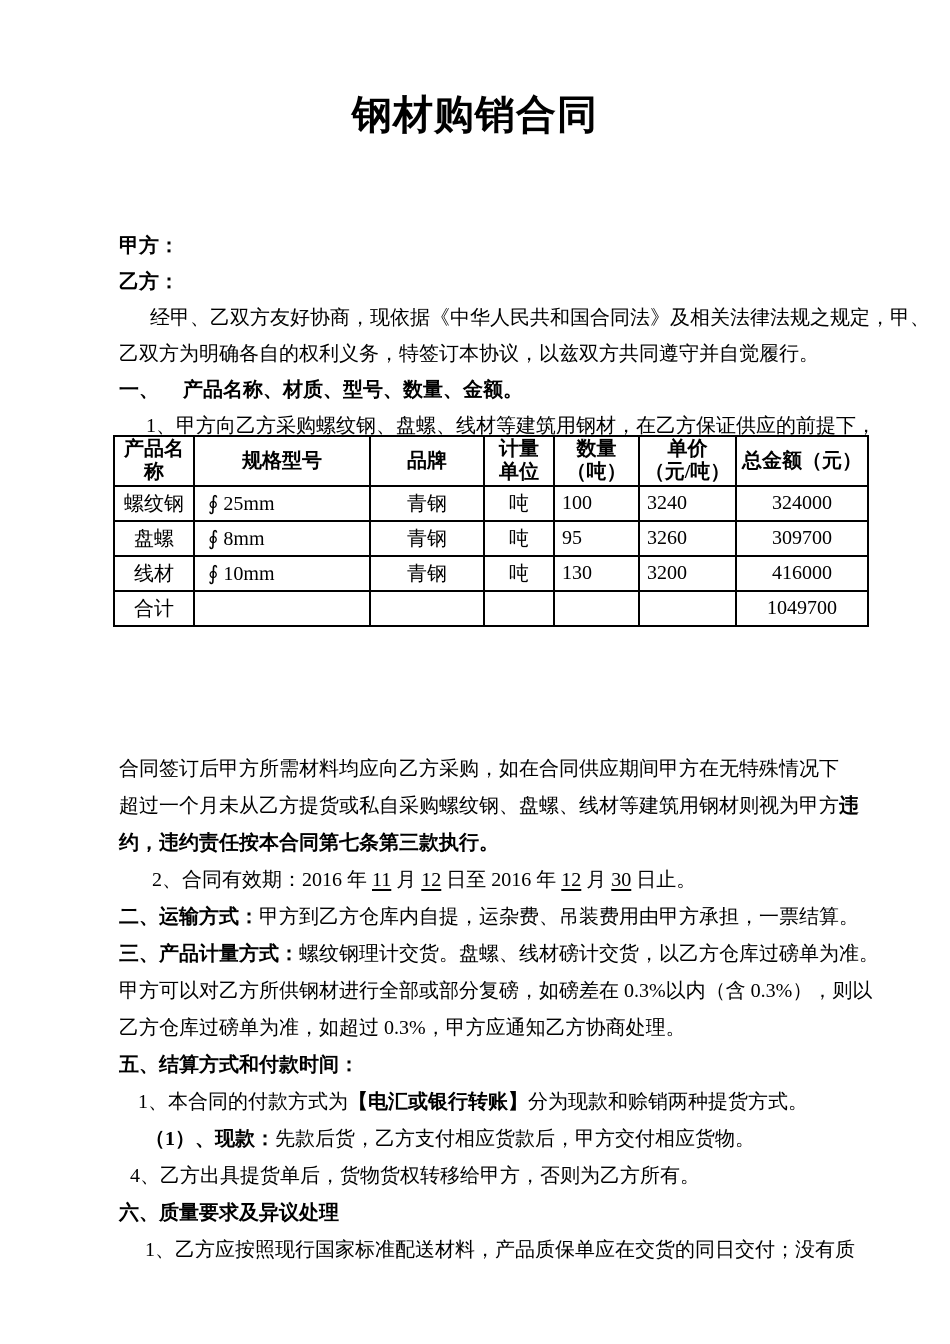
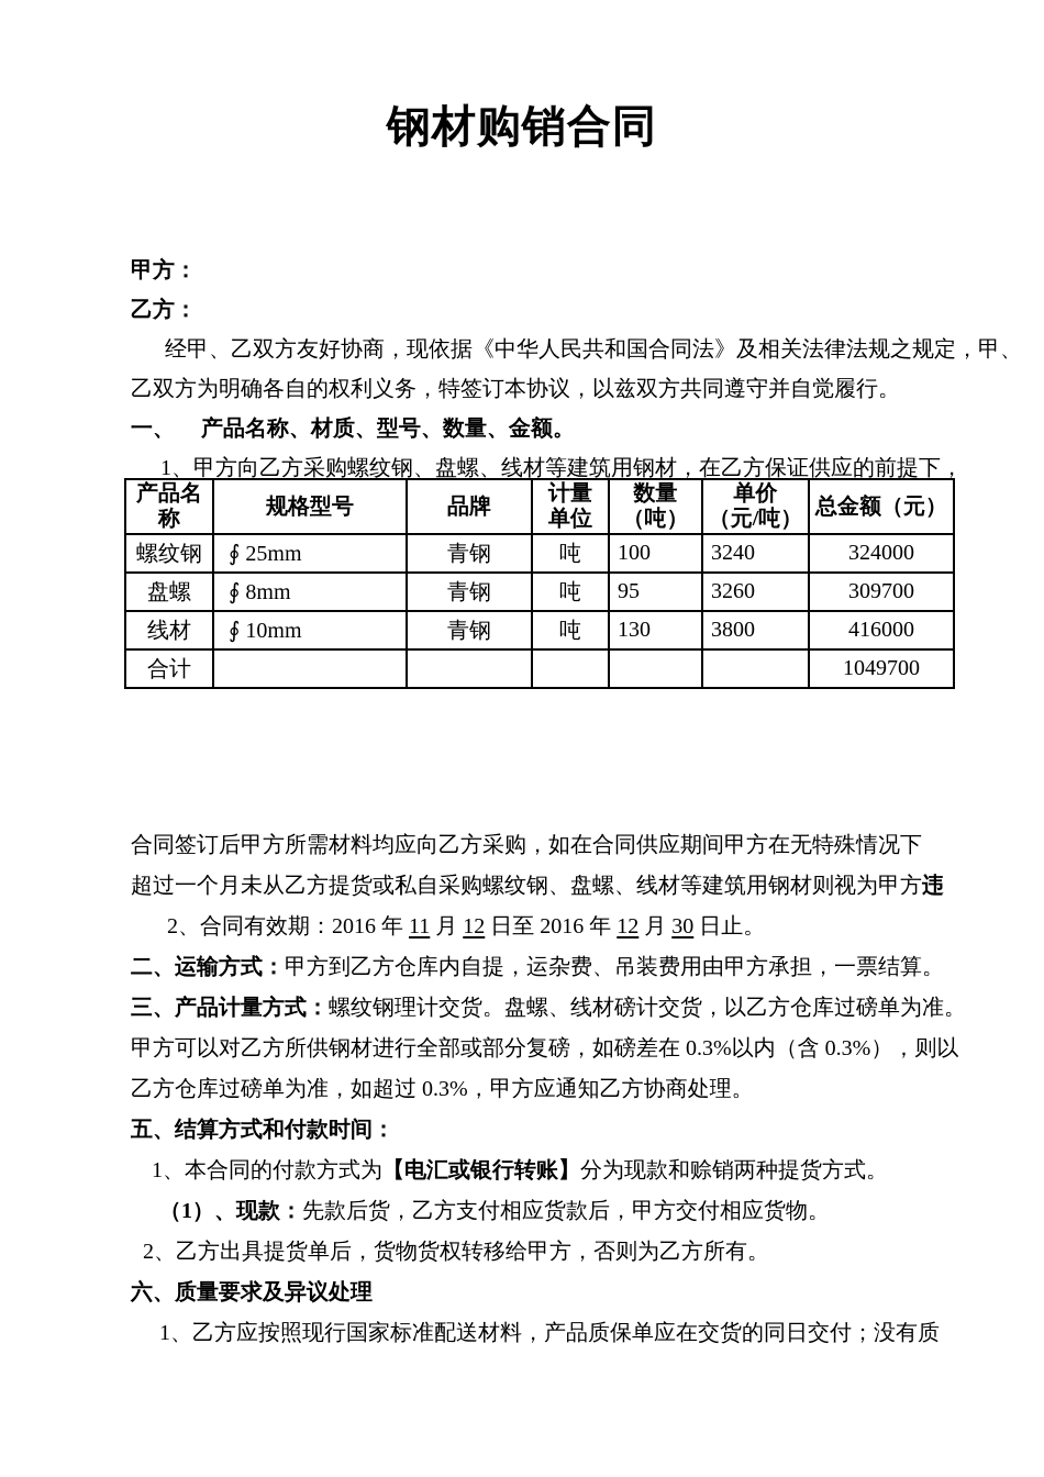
  钢材购销合同
  甲方：
  乙方：
  经甲、乙双方友好协商，现依据《中华人民共和国合同法》及相关法律法规之规定，甲、
  乙双方为明确各自的权利义务，特签订本协议，以兹双方共同遵守并自觉履行。
  一、 产品名称、材质、型号、数量、金额。
  1、甲方向乙方采购螺纹钢、盘螺、线材等建筑用钢材，在乙方保证供应的前提下，
  产品名称	规格型号	品牌	计量单位	数量（吨）	单价（元/吨）	总金额（元）
  螺纹钢	∮ 25mm	青钢	吨	100	3240	324000
  盘螺	∮ 8mm	青钢	吨	95	3260	309700
- 线材	∮ 10mm	青钢	吨	130	3200	416000
+ 线材	∮ 10mm	青钢	吨	130	3800	416000
  合计						1049700
  合同签订后甲方所需材料均应向乙方采购，如在合同供应期间甲方在无特殊情况下
  超过一个月未从乙方提货或私自采购螺纹钢、盘螺、线材等建筑用钢材则视为甲方违
- 约，违约责任按本合同第七条第三款执行。
  2、合同有效期：2016 年 11 月 12 日至 2016 年 12 月 30 日止。
  二、运输方式：甲方到乙方仓库内自提，运杂费、吊装费用由甲方承担，一票结算。
  三、产品计量方式：螺纹钢理计交货。盘螺、线材磅计交货，以乙方仓库过磅单为准。
  甲方可以对乙方所供钢材进行全部或部分复磅，如磅差在 0.3%以内（含 0.3%），则以
  乙方仓库过磅单为准，如超过 0.3%，甲方应通知乙方协商处理。
  五、结算方式和付款时间：
  1、本合同的付款方式为【电汇或银行转账】分为现款和赊销两种提货方式。
  （1）、现款：先款后货，乙方支付相应货款后，甲方交付相应货物。
- 4、乙方出具提货单后，货物货权转移给甲方，否则为乙方所有。
+ 2、乙方出具提货单后，货物货权转移给甲方，否则为乙方所有。
  六、质量要求及异议处理
  1、乙方应按照现行国家标准配送材料，产品质保单应在交货的同日交付；没有质
